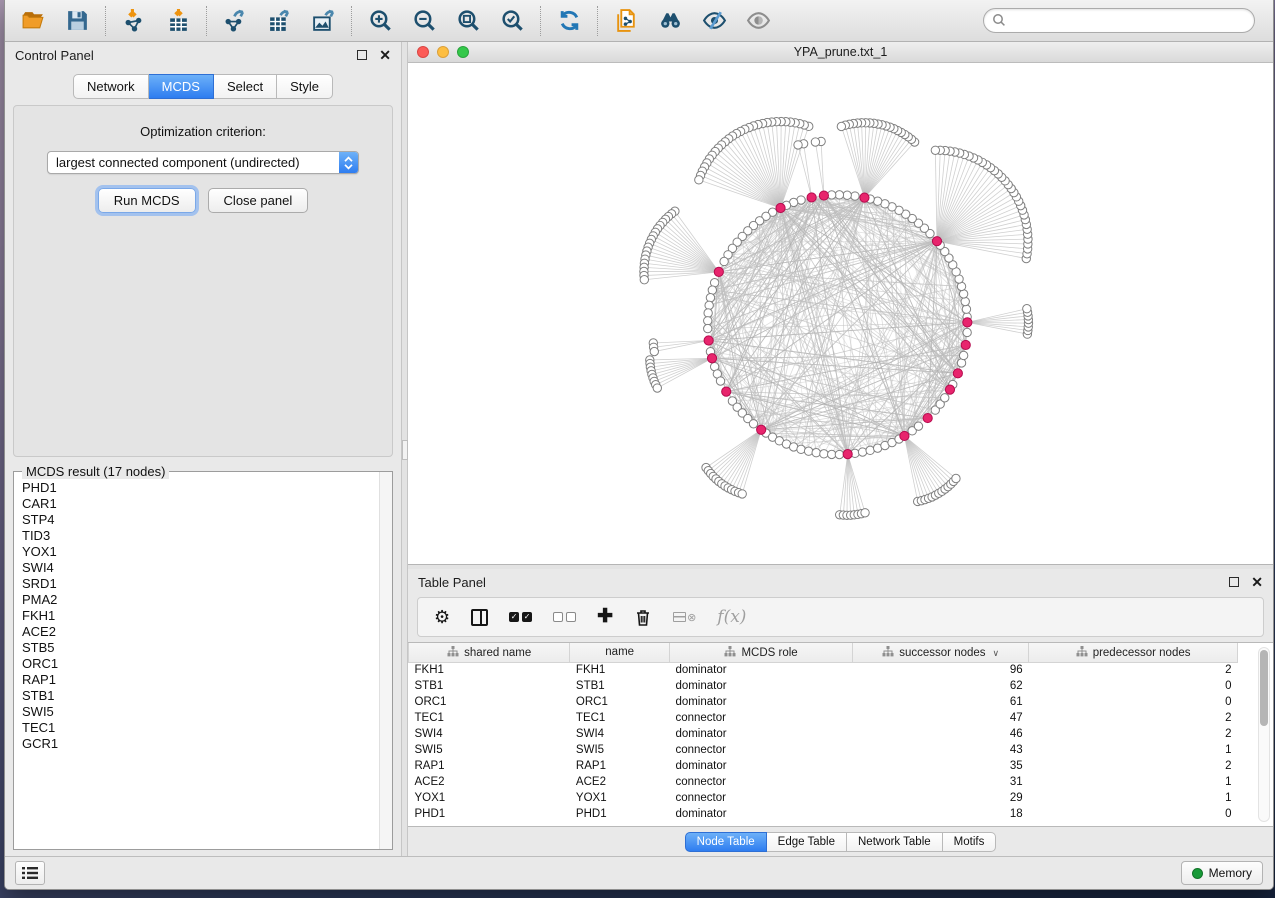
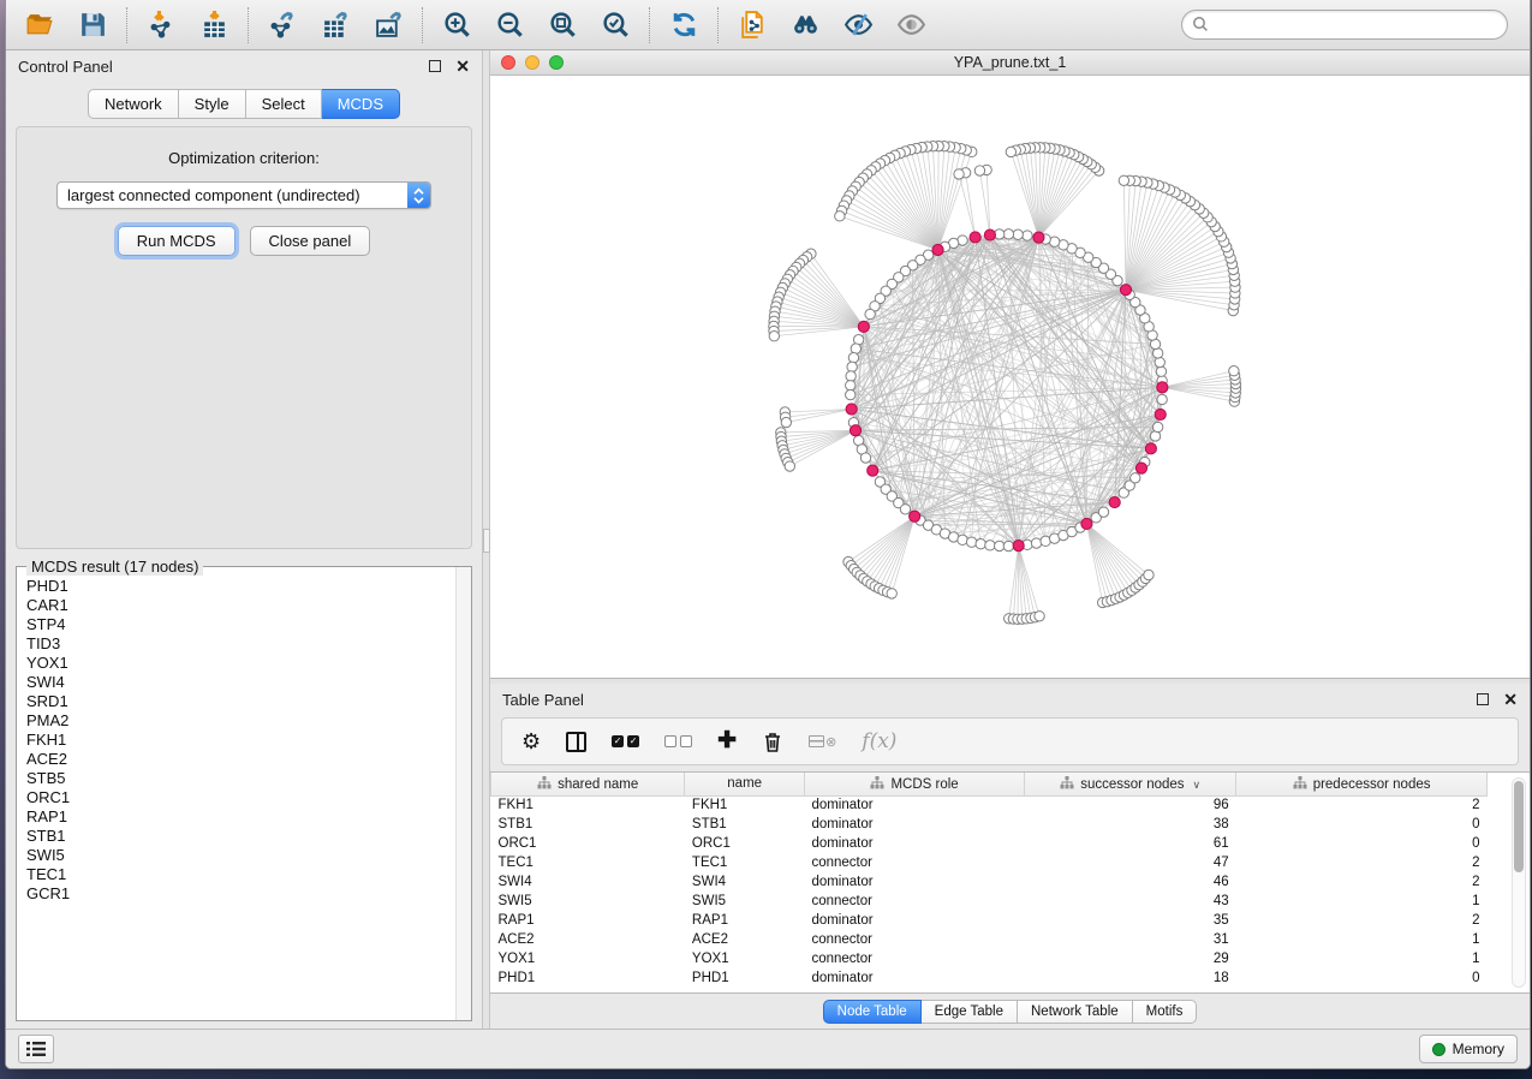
  Control Panel
  ✕
  Network
- MCDS
+ Style
  Select
- Style
+ MCDS
  Optimization criterion:
  largest connected component (undirected)
  Run MCDS
  Close panel
  MCDS result (17 nodes)
  PHD1
  CAR1
  STP4
  TID3
  YOX1
  SWI4
  SRD1
  PMA2
  FKH1
  ACE2
  STB5
  ORC1
  RAP1
  STB1
  SWI5
  TEC1
  GCR1
  YPA_prune.txt_1
  Table Panel
  ✕
  ⚙
  ✓
  ✓
  ✚
  ⊗
  f(x)
  shared name	name	MCDS role	successor nodes ∨	predecessor nodes
  FKH1	FKH1	dominator	96	2
- STB1	STB1	dominator	62	0
+ STB1	STB1	dominator	38	0
  ORC1	ORC1	dominator	61	0
  TEC1	TEC1	connector	47	2
  SWI4	SWI4	dominator	46	2
  SWI5	SWI5	connector	43	1
  RAP1	RAP1	dominator	35	2
  ACE2	ACE2	connector	31	1
  YOX1	YOX1	connector	29	1
  PHD1	PHD1	dominator	18	0
  Node Table
  Edge Table
  Network Table
  Motifs
  Memory
